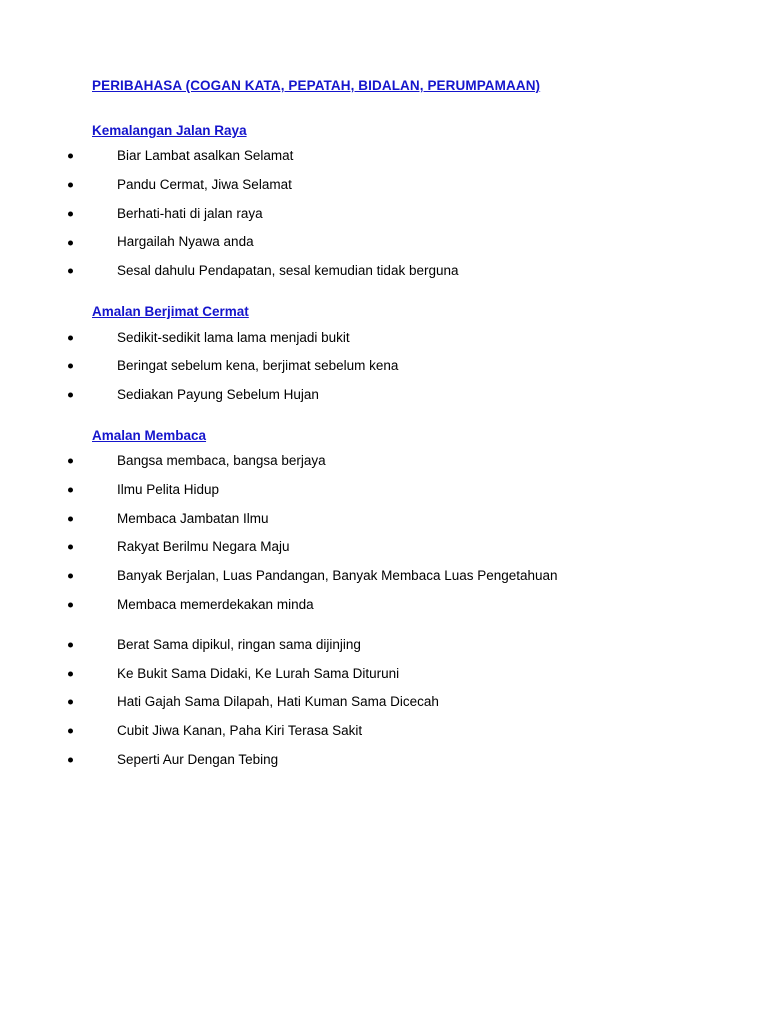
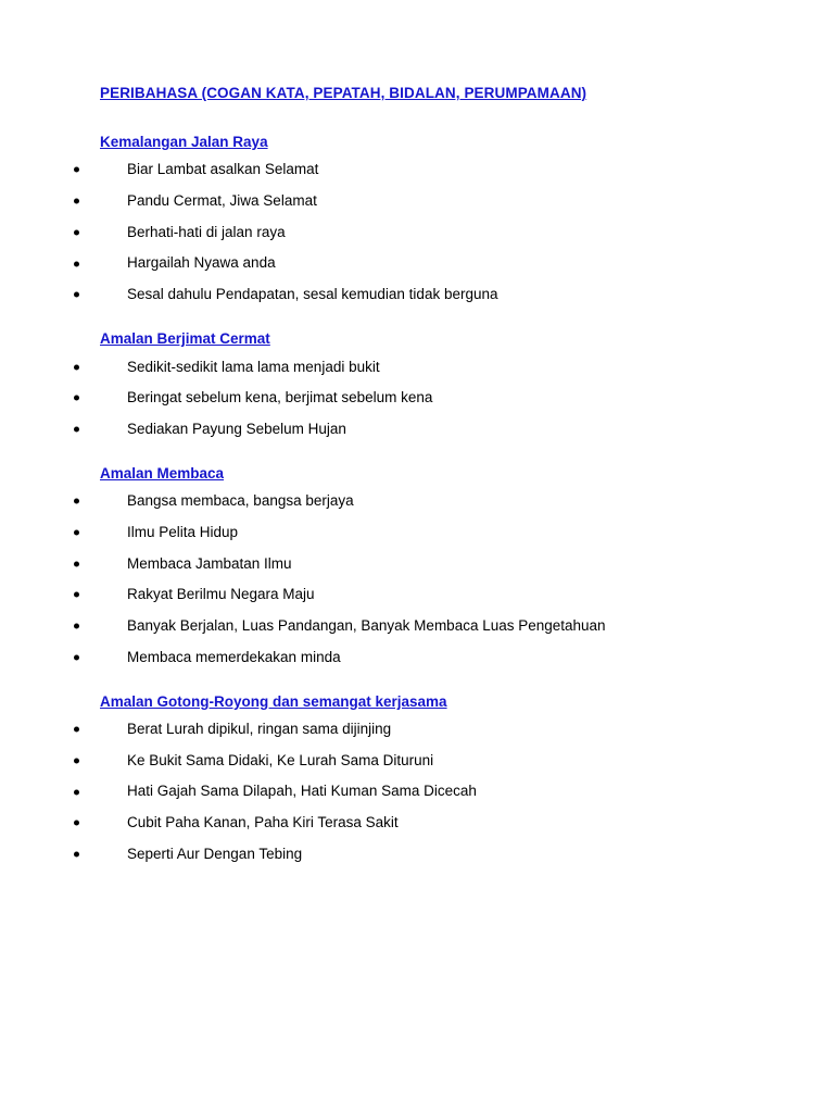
  PERIBAHASA (COGAN KATA, PEPATAH, BIDALAN, PERUMPAMAAN)
  Kemalangan Jalan Raya
  Biar Lambat asalkan Selamat
  Pandu Cermat, Jiwa Selamat
  Berhati-hati di jalan raya
  Hargailah Nyawa anda
  Sesal dahulu Pendapatan, sesal kemudian tidak berguna
  Amalan Berjimat Cermat
  Sedikit-sedikit lama lama menjadi bukit
  Beringat sebelum kena, berjimat sebelum kena
  Sediakan Payung Sebelum Hujan
  Amalan Membaca
  Bangsa membaca, bangsa berjaya
  Ilmu Pelita Hidup
  Membaca Jambatan Ilmu
  Rakyat Berilmu Negara Maju
  Banyak Berjalan, Luas Pandangan, Banyak Membaca Luas Pengetahuan
  Membaca memerdekakan minda
+ Amalan Gotong-Royong dan semangat kerjasama
- Berat Sama dipikul, ringan sama dijinjing
+ Berat Lurah dipikul, ringan sama dijinjing
  Ke Bukit Sama Didaki, Ke Lurah Sama Dituruni
  Hati Gajah Sama Dilapah, Hati Kuman Sama Dicecah
- Cubit Jiwa Kanan, Paha Kiri Terasa Sakit
+ Cubit Paha Kanan, Paha Kiri Terasa Sakit
  Seperti Aur Dengan Tebing
